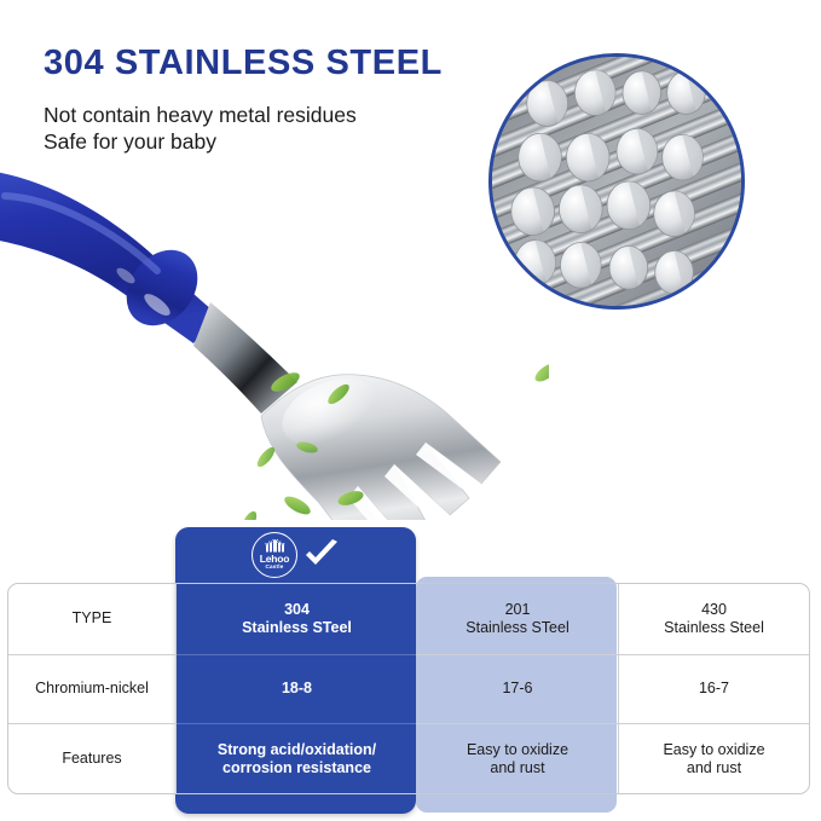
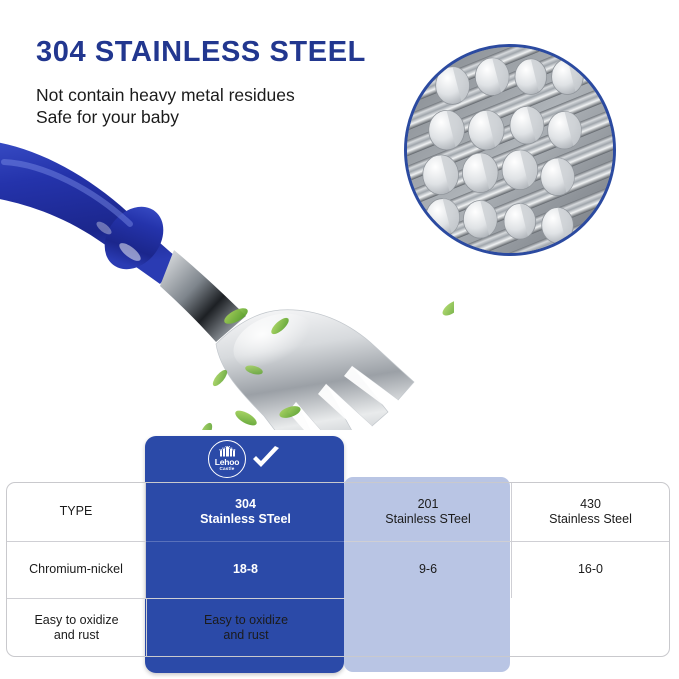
  304 STAINLESS STEEL
  Not contain heavy metal residues
  Safe for your baby
  Lehoo
  TYPE
  304
  Stainless STeel
  201
  Stainless STeel
  430
  Stainless Steel
  Chromium-nickel
  18-8
- 17-6
+ 9-6
- 16-7
+ 16-0
- Features
- Strong acid/oxidation/
- corrosion resistance
  Easy to oxidize
  and rust
  Easy to oxidize
  and rust
